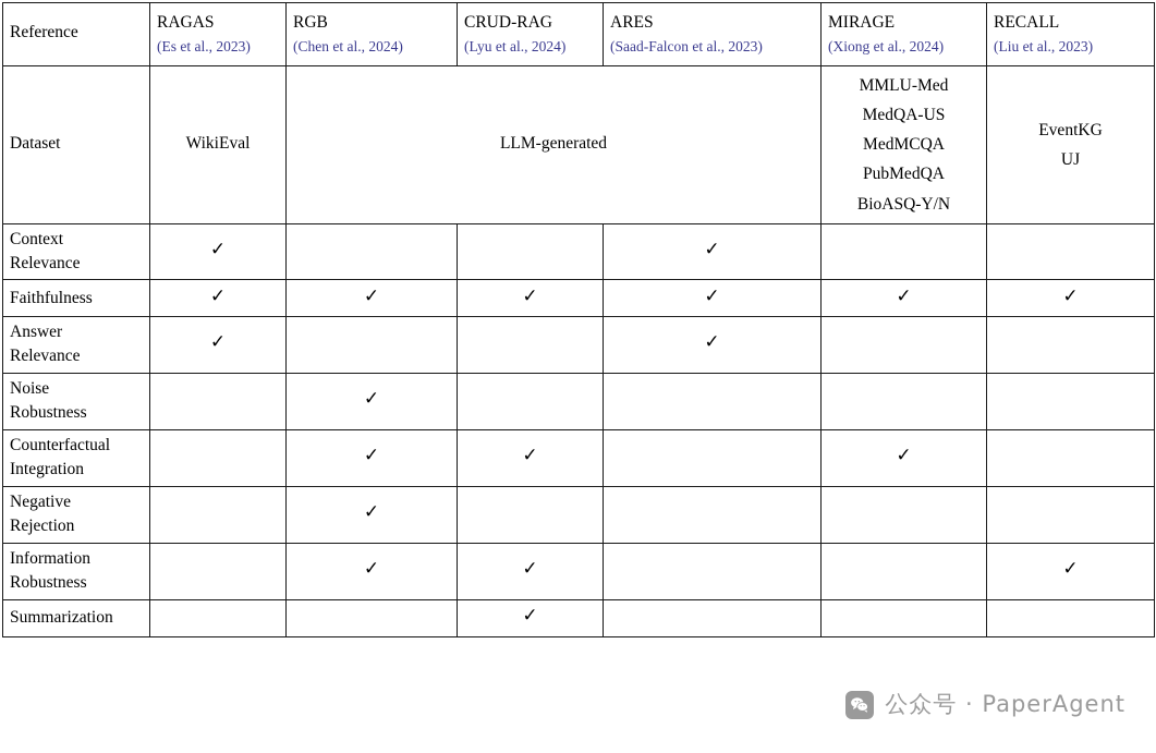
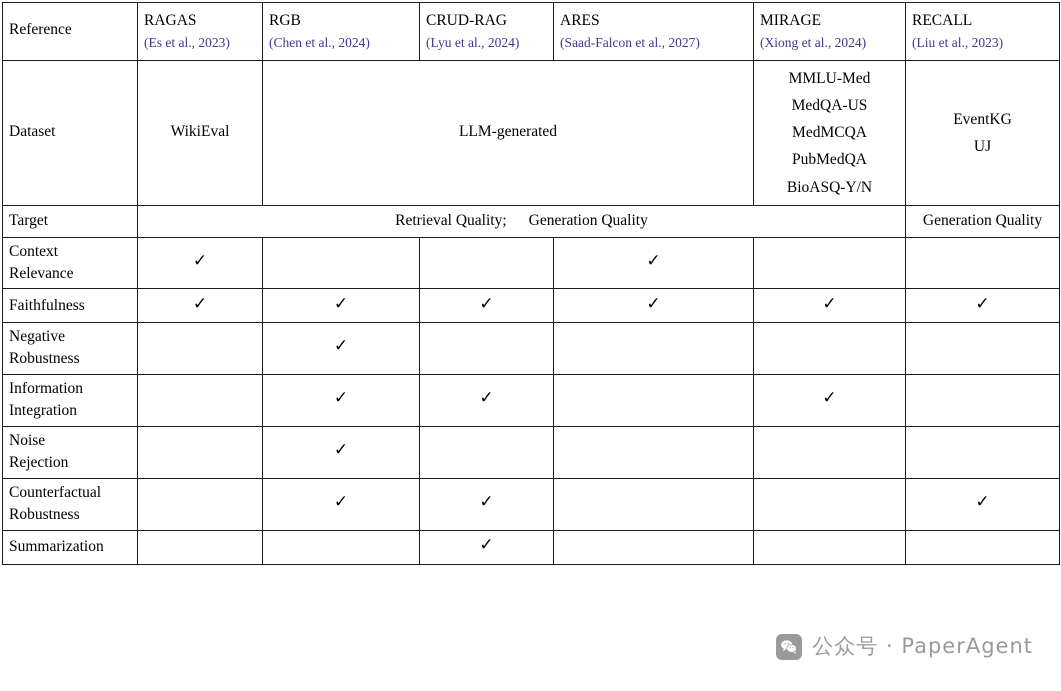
- Reference	RAGAS (Es et al., 2023)	RGB (Chen et al., 2024)	CRUD-RAG (Lyu et al., 2024)	ARES (Saad-Falcon et al., 2023)	MIRAGE (Xiong et al., 2024)	RECALL (Liu et al., 2023)
+ Reference	RAGAS (Es et al., 2023)	RGB (Chen et al., 2024)	CRUD-RAG (Lyu et al., 2024)	ARES (Saad-Falcon et al., 2027)	MIRAGE (Xiong et al., 2024)	RECALL (Liu et al., 2023)
  Dataset	WikiEval	LLM-generated	MMLU-Med MedQA-US MedMCQA PubMedQA BioASQ-Y/N	EventKG UJ
+ Target	Retrieval Quality; Generation Quality	Generation Quality
  Context Relevance	✓			✓
  Faithfulness	✓	✓	✓	✓	✓	✓
- Answer Relevance	✓			✓
- Noise Robustness		✓
+ Negative Robustness		✓
- Counterfactual Integration		✓	✓		✓
+ Information Integration		✓	✓		✓
- Negative Rejection		✓
+ Noise Rejection		✓
- Information Robustness		✓	✓			✓
+ Counterfactual Robustness		✓	✓			✓
  Summarization			✓
  公众号 · PaperAgent
